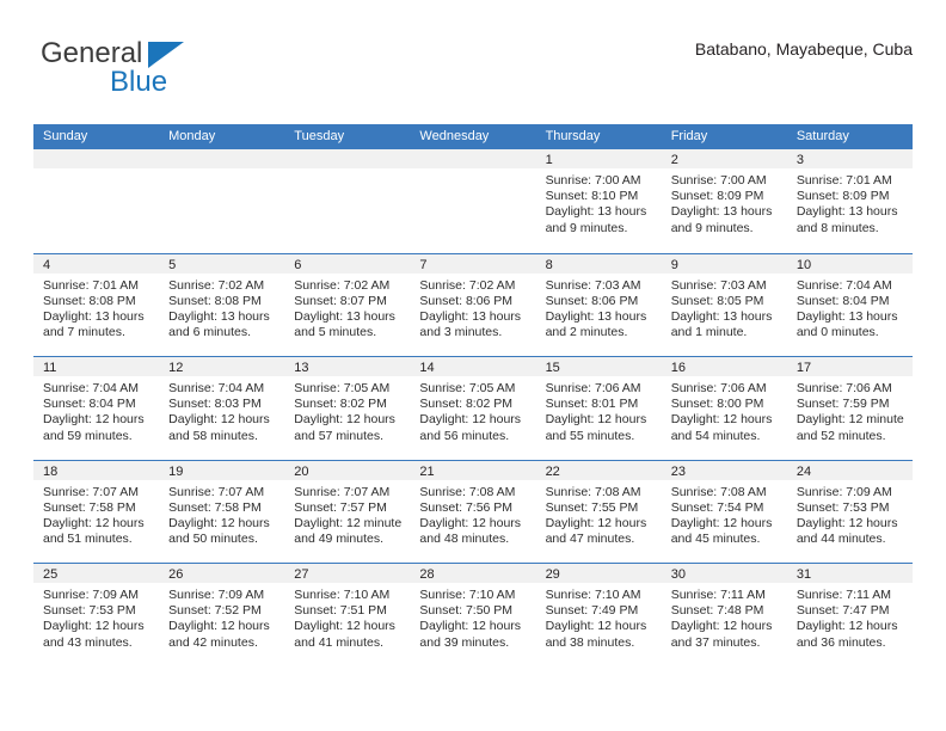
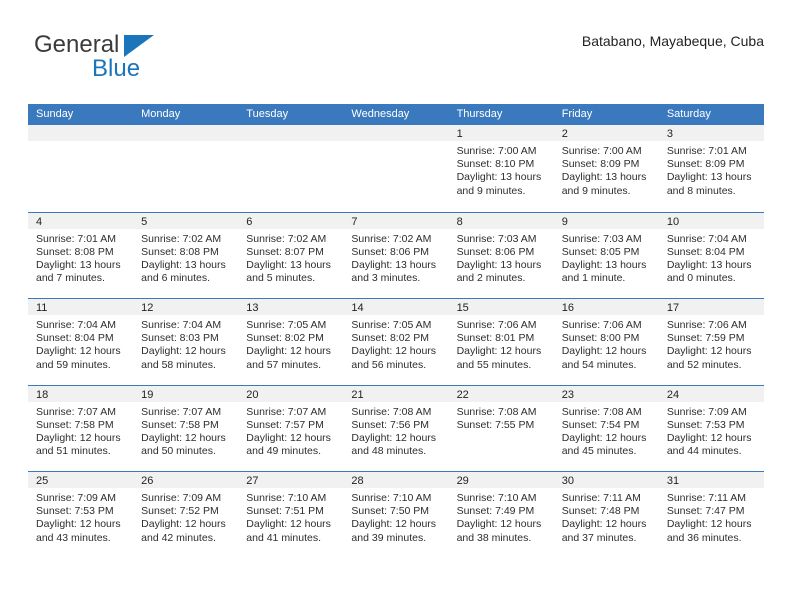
  General
  Blue
  Batabano, Mayabeque, Cuba
  Sunday
  Monday
  Tuesday
  Wednesday
  Thursday
  Friday
  Saturday
  1
  Sunrise: 7:00 AM
  Sunset: 8:10 PM
  Daylight: 13 hours and 9 minutes.
  2
  Sunrise: 7:00 AM
  Sunset: 8:09 PM
  Daylight: 13 hours and 9 minutes.
  3
  Sunrise: 7:01 AM
  Sunset: 8:09 PM
  Daylight: 13 hours and 8 minutes.
  4
  Sunrise: 7:01 AM
  Sunset: 8:08 PM
  Daylight: 13 hours and 7 minutes.
  5
  Sunrise: 7:02 AM
  Sunset: 8:08 PM
  Daylight: 13 hours and 6 minutes.
  6
  Sunrise: 7:02 AM
  Sunset: 8:07 PM
  Daylight: 13 hours and 5 minutes.
  7
  Sunrise: 7:02 AM
  Sunset: 8:06 PM
  Daylight: 13 hours and 3 minutes.
  8
  Sunrise: 7:03 AM
  Sunset: 8:06 PM
  Daylight: 13 hours and 2 minutes.
  9
  Sunrise: 7:03 AM
  Sunset: 8:05 PM
  Daylight: 13 hours and 1 minute.
  10
  Sunrise: 7:04 AM
  Sunset: 8:04 PM
  Daylight: 13 hours and 0 minutes.
  11
  Sunrise: 7:04 AM
  Sunset: 8:04 PM
  Daylight: 12 hours and 59 minutes.
  12
  Sunrise: 7:04 AM
  Sunset: 8:03 PM
  Daylight: 12 hours and 58 minutes.
  13
  Sunrise: 7:05 AM
  Sunset: 8:02 PM
  Daylight: 12 hours and 57 minutes.
  14
  Sunrise: 7:05 AM
  Sunset: 8:02 PM
  Daylight: 12 hours and 56 minutes.
  15
  Sunrise: 7:06 AM
  Sunset: 8:01 PM
  Daylight: 12 hours and 55 minutes.
  16
  Sunrise: 7:06 AM
  Sunset: 8:00 PM
  Daylight: 12 hours and 54 minutes.
  17
  Sunrise: 7:06 AM
  Sunset: 7:59 PM
- Daylight: 12 minute and 52 minutes.
+ Daylight: 12 hours and 52 minutes.
  18
  Sunrise: 7:07 AM
  Sunset: 7:58 PM
  Daylight: 12 hours and 51 minutes.
  19
  Sunrise: 7:07 AM
  Sunset: 7:58 PM
  Daylight: 12 hours and 50 minutes.
  20
  Sunrise: 7:07 AM
  Sunset: 7:57 PM
- Daylight: 12 minute and 49 minutes.
+ Daylight: 12 hours and 49 minutes.
  21
  Sunrise: 7:08 AM
  Sunset: 7:56 PM
  Daylight: 12 hours and 48 minutes.
  22
  Sunrise: 7:08 AM
  Sunset: 7:55 PM
- Daylight: 12 hours and 47 minutes.
  23
  Sunrise: 7:08 AM
  Sunset: 7:54 PM
  Daylight: 12 hours and 45 minutes.
  24
  Sunrise: 7:09 AM
  Sunset: 7:53 PM
  Daylight: 12 hours and 44 minutes.
  25
  Sunrise: 7:09 AM
  Sunset: 7:53 PM
  Daylight: 12 hours and 43 minutes.
  26
  Sunrise: 7:09 AM
  Sunset: 7:52 PM
  Daylight: 12 hours and 42 minutes.
  27
  Sunrise: 7:10 AM
  Sunset: 7:51 PM
  Daylight: 12 hours and 41 minutes.
  28
  Sunrise: 7:10 AM
  Sunset: 7:50 PM
  Daylight: 12 hours and 39 minutes.
  29
  Sunrise: 7:10 AM
  Sunset: 7:49 PM
  Daylight: 12 hours and 38 minutes.
  30
  Sunrise: 7:11 AM
  Sunset: 7:48 PM
  Daylight: 12 hours and 37 minutes.
  31
  Sunrise: 7:11 AM
  Sunset: 7:47 PM
  Daylight: 12 hours and 36 minutes.
